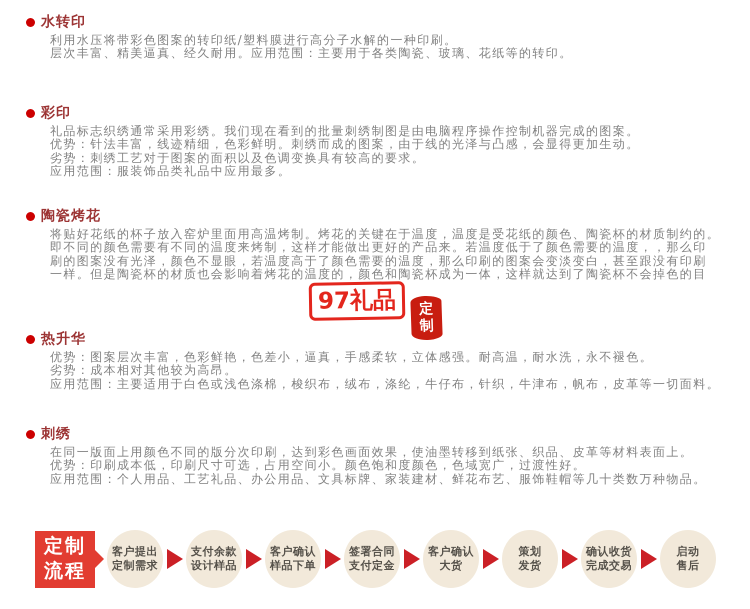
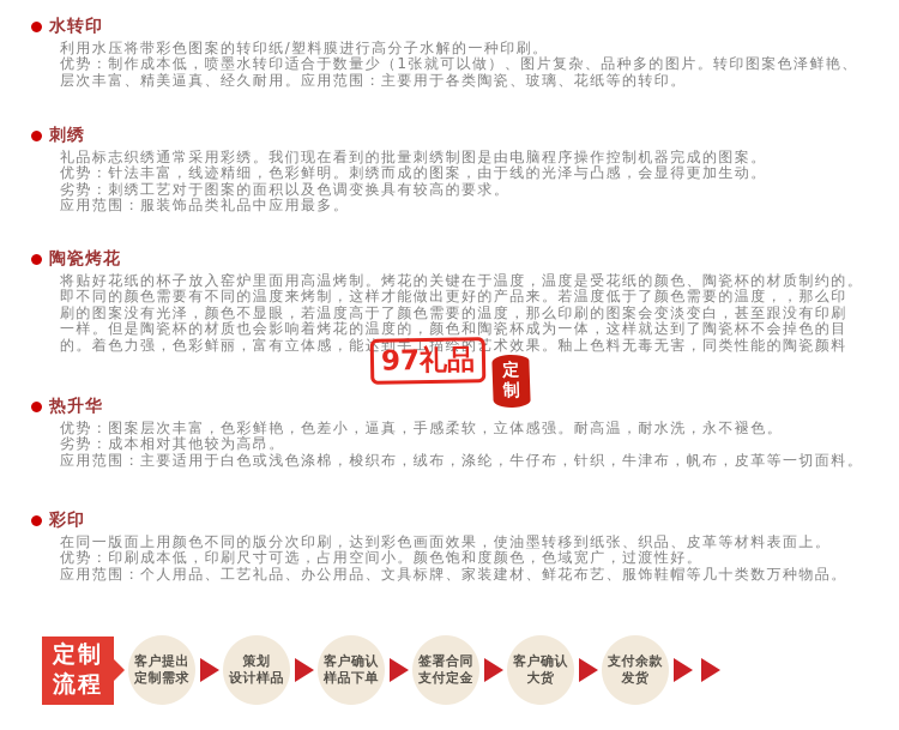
  水转印
  利用水压将带彩色图案的转印纸/塑料膜进行高分子水解的一种印刷。
+ 优势：制作成本低，喷墨水转印适合于数量少（1张就可以做）、图片复杂、品种多的图片。转印图案色泽鲜艳、
  层次丰富、精美逼真、经久耐用。应用范围：主要用于各类陶瓷、玻璃、花纸等的转印。
- 彩印
+ 刺绣
  礼品标志织绣通常采用彩绣。我们现在看到的批量刺绣制图是由电脑程序操作控制机器完成的图案。
  优势：针法丰富，线迹精细，色彩鲜明。刺绣而成的图案，由于线的光泽与凸感，会显得更加生动。
  劣势：刺绣工艺对于图案的面积以及色调变换具有较高的要求。
  应用范围：服装饰品类礼品中应用最多。
  陶瓷烤花
  将贴好花纸的杯子放入窑炉里面用高温烤制。烤花的关键在于温度，温度是受花纸的颜色、陶瓷杯的材质制约的。
  即不同的颜色需要有不同的温度来烤制，这样才能做出更好的产品来。若温度低于了颜色需要的温度，，那么印
  刷的图案没有光泽，颜色不显眼，若温度高于了颜色需要的温度，那么印刷的图案会变淡变白，甚至跟没有印刷
  一样。但是陶瓷杯的材质也会影响着烤花的温度的，颜色和陶瓷杯成为一体，这样就达到了陶瓷杯不会掉色的目
+ 的。着色力强，色彩鲜丽，富有立体感，能达到手工描绘的艺术效果。釉上色料无毒无害，同类性能的陶瓷颜料
  热升华
  优势：图案层次丰富，色彩鲜艳，色差小，逼真，手感柔软，立体感强。耐高温，耐水洗，永不褪色。
  劣势：成本相对其他较为高昂。
  应用范围：主要适用于白色或浅色涤棉，梭织布，绒布，涤纶，牛仔布，针织，牛津布，帆布，皮革等一切面料。
- 刺绣
+ 彩印
  在同一版面上用颜色不同的版分次印刷，达到彩色画面效果，使油墨转移到纸张、织品、皮革等材料表面上。
  优势：印刷成本低，印刷尺寸可选，占用空间小。颜色饱和度颜色，色域宽广，过渡性好。
  应用范围：个人用品、工艺礼品、办公用品、文具标牌、家装建材、鲜花布艺、服饰鞋帽等几十类数万种物品。
  97礼品
  定制
  流程
  客户提出
  定制需求
- 支付余款
+ 策划
  设计样品
  客户确认
  样品下单
  签署合同
  支付定金
  客户确认
  大货
- 策划
+ 支付余款
  发货
- 确认收货
- 完成交易
- 启动
- 售后
